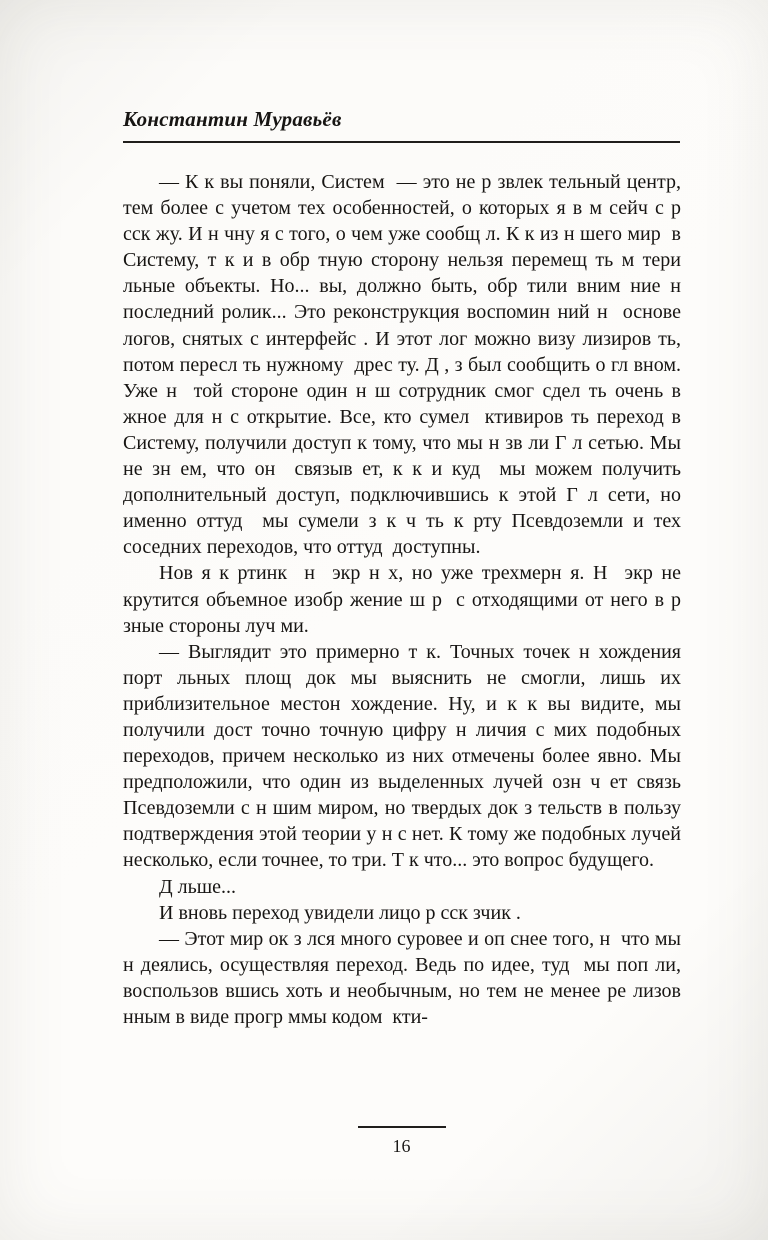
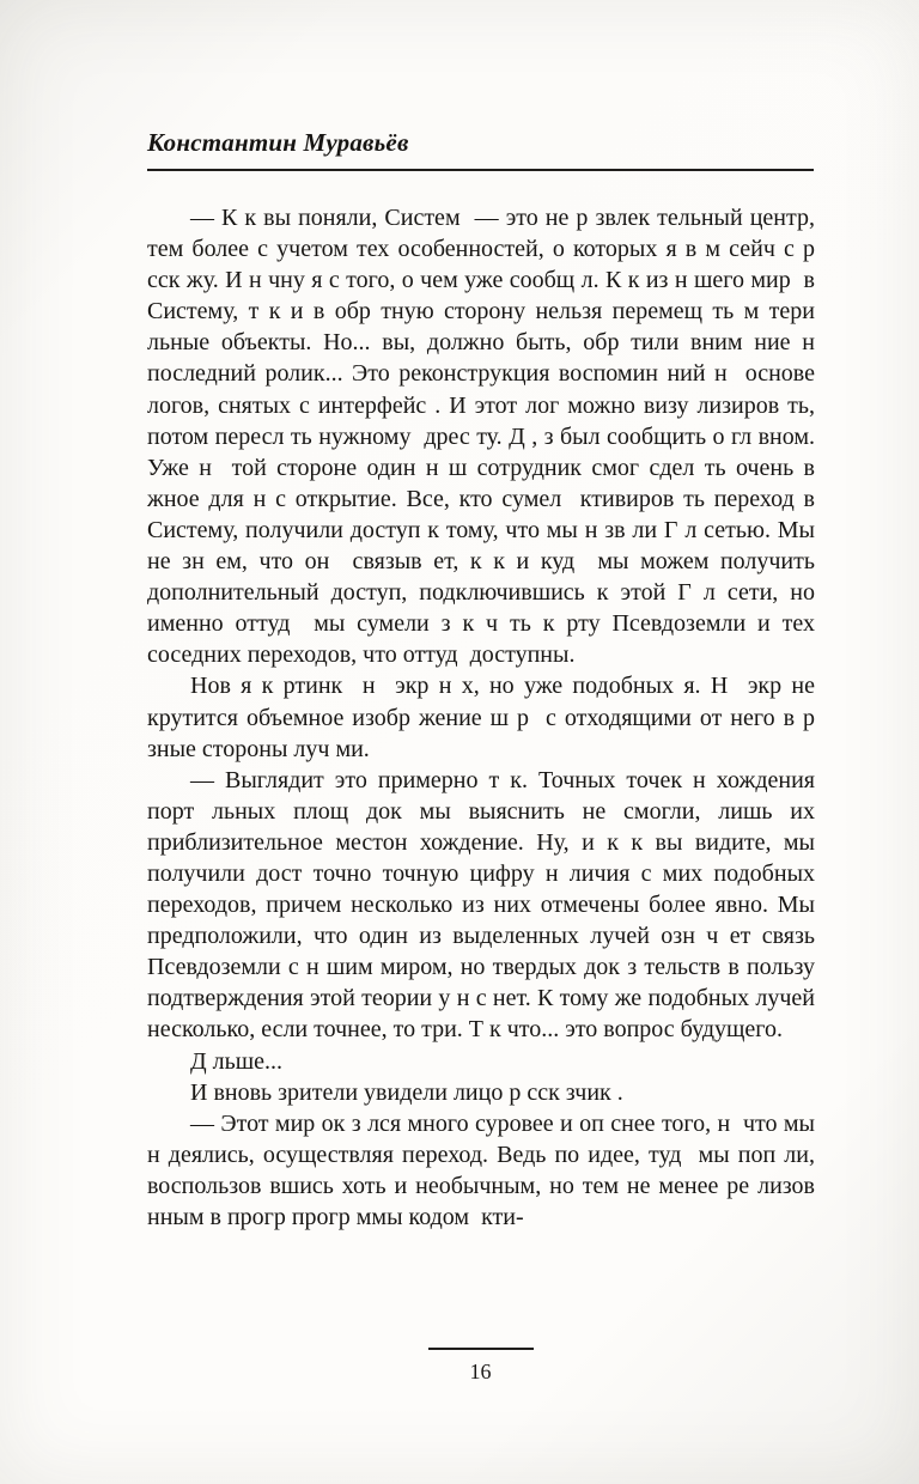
  Константин Муравьёв
  — К к вы поняли, Систем — это не р звлек тельный центр, тем более с учетом тех особенностей, о которых я в м сейч с р сск жу. И н чну я с того, о чем уже сообщ л. К к из н шего мир в Систему, т к и в обр тную сторону нельзя перемещ ть м тери льные объекты. Но... вы, должно быть, обр тили вним ние н последний ролик... Это реконструкция воспомин ний н основе логов, снятых с интерфейс . И этот лог можно визу лизиров ть, потом пересл ть нужному дрес ту. Д , з был сообщить о гл вном. Уже н той стороне один н ш сотрудник смог сдел ть очень в жное для н с открытие. Все, кто сумел ктивиров ть переход в Систему, получили доступ к тому, что мы н зв ли Г л сетью. Мы не зн ем, что он связыв ет, к к и куд мы можем получить дополнительный доступ, подключившись к этой Г л сети, но именно оттуд мы сумели з к ч ть к рту Псевдоземли и тех соседних переходов, что оттуд доступны.
- Нов я к ртинк н экр н х, но уже трехмерн я. Н экр не крутится объемное изобр жение ш р с отходящими от него в р зные стороны луч ми.
+ Нов я к ртинк н экр н х, но уже подобных я. Н экр не крутится объемное изобр жение ш р с отходящими от него в р зные стороны луч ми.
  — Выглядит это примерно т к. Точных точек н хождения порт льных площ док мы выяснить не смогли, лишь их приблизительное местон хождение. Ну, и к к вы видите, мы получили дост точно точную цифру н личия с мих подобных переходов, причем несколько из них отмечены более явно. Мы предположили, что один из выделенных лучей озн ч ет связь Псевдоземли с н шим миром, но твердых док з тельств в пользу подтверждения этой теории у н с нет. К тому же подобных лучей несколько, если точнее, то три. Т к что... это вопрос будущего.
  Д льше...
- И вновь переход увидели лицо р сск зчик .
+ И вновь зрители увидели лицо р сск зчик .
- — Этот мир ок з лся много суровее и оп снее того, н что мы н деялись, осуществляя переход. Ведь по идее, туд мы поп ли, воспользов вшись хоть и необычным, но тем не менее ре лизов нным в виде прогр ммы кодом кти-
+ — Этот мир ок з лся много суровее и оп снее того, н что мы н деялись, осуществляя переход. Ведь по идее, туд мы поп ли, воспользов вшись хоть и необычным, но тем не менее ре лизов нным в прогр прогр ммы кодом кти-
  16
